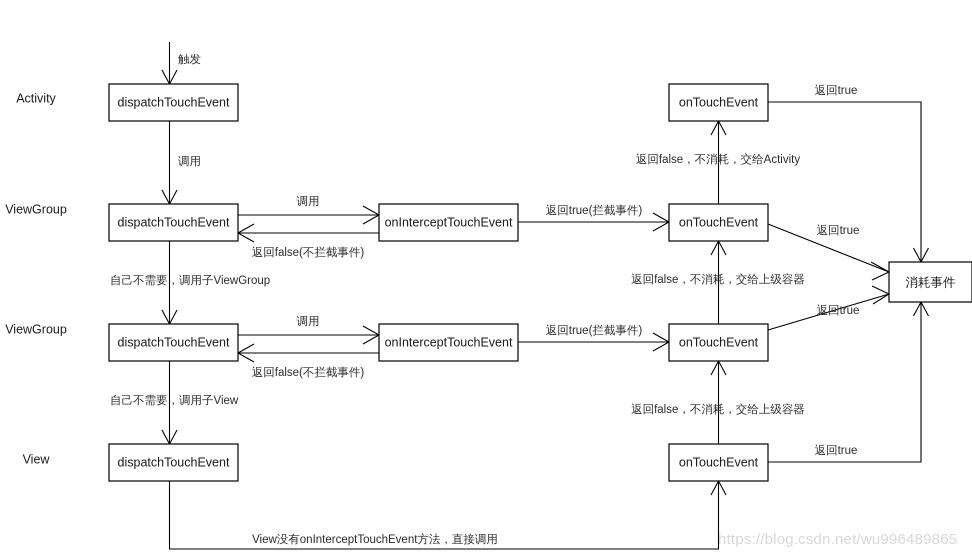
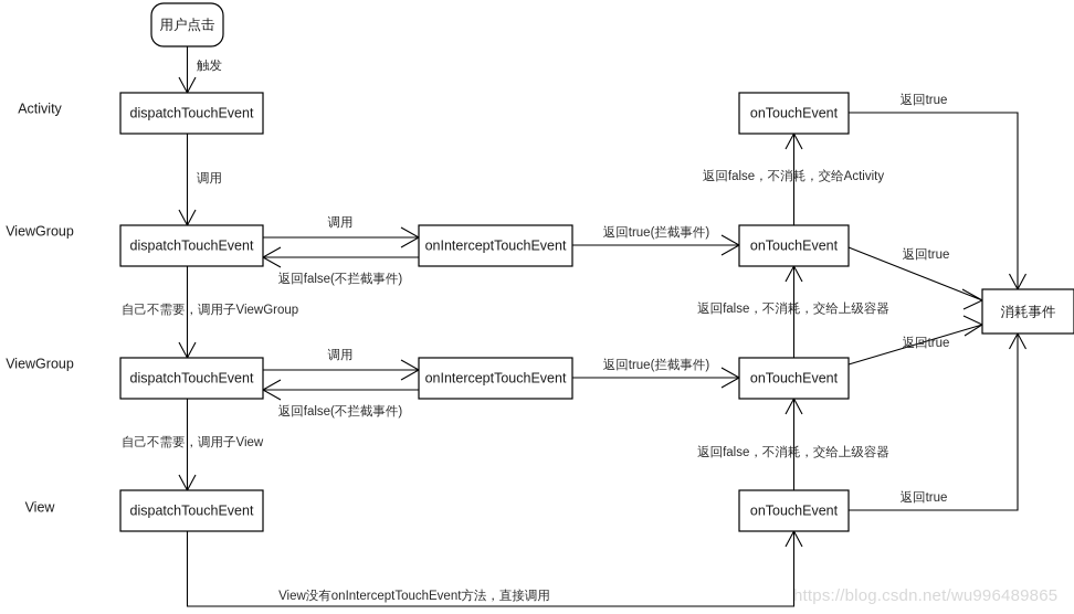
+ 用户点击
  dispatchTouchEvent
  onTouchEvent
  dispatchTouchEvent
  onInterceptTouchEvent
  onTouchEvent
  dispatchTouchEvent
  onInterceptTouchEvent
  onTouchEvent
  dispatchTouchEvent
  onTouchEvent
  消耗事件
  Activity
  ViewGroup
  ViewGroup
  View
  触发
  调用
  调用
  返回false(不拦截事件)
  返回true(拦截事件)
  自己不需要，调用子ViewGroup
  返回false，不消耗，交给Activity
  返回true
  返回true
  返回false，不消耗，交给上级容器
  调用
  返回false(不拦截事件)
  返回true(拦截事件)
  自己不需要，调用子View
  返回true
  返回false，不消耗，交给上级容器
  返回true
  View没有onInterceptTouchEvent方法，直接调用
  https://blog.csdn.net/wu996489865
